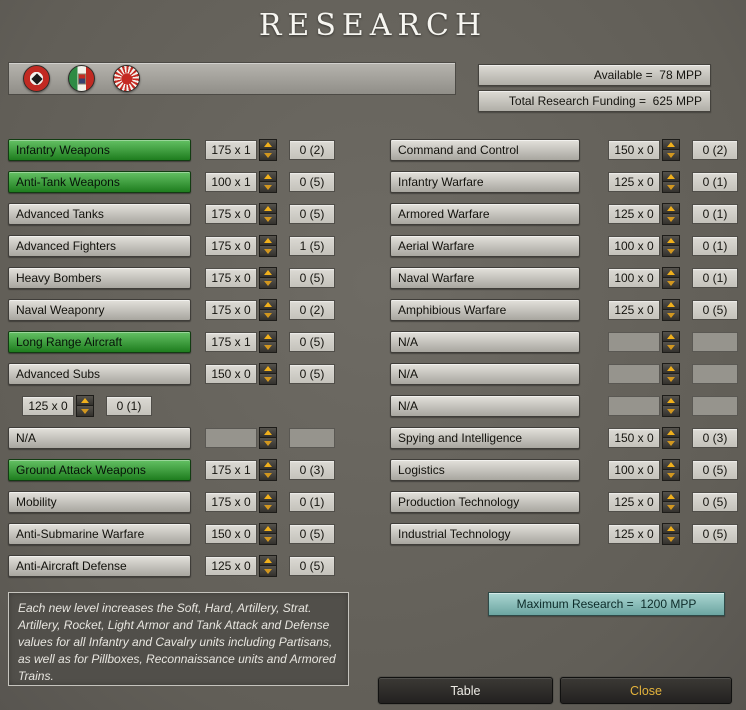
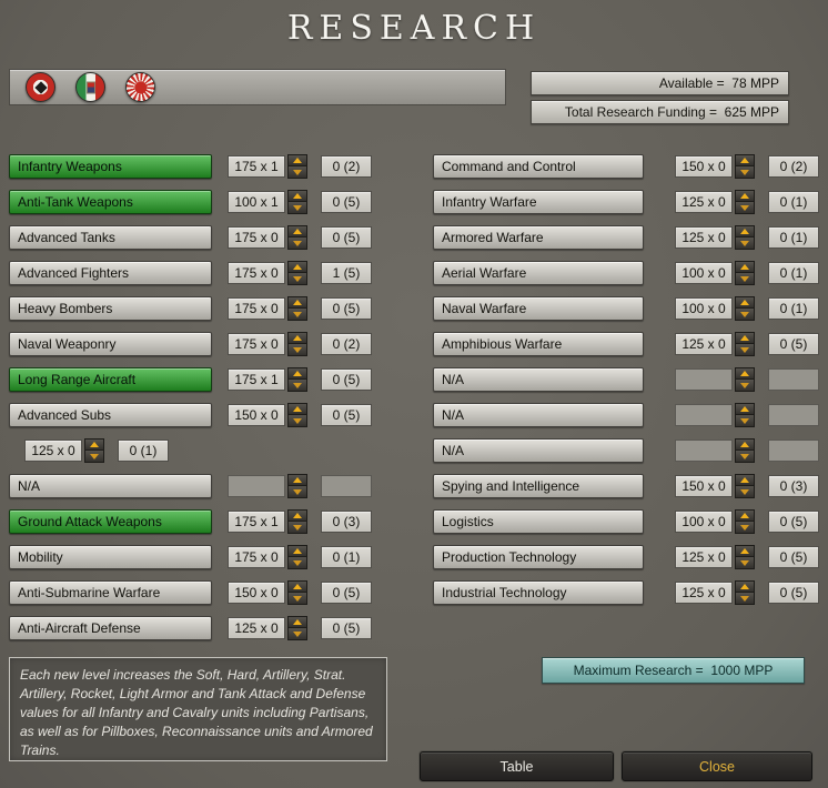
  RESEARCH
  Available = 78 MPP
  Total Research Funding = 625 MPP
  Infantry Weapons
  175 x 1
  0 (2)
  Anti-Tank Weapons
  100 x 1
  0 (5)
  Advanced Tanks
  175 x 0
  0 (5)
  Advanced Fighters
  175 x 0
  1 (5)
  Heavy Bombers
  175 x 0
  0 (5)
  Naval Weaponry
  175 x 0
  0 (2)
  Long Range Aircraft
  175 x 1
  0 (5)
  Advanced Subs
  150 x 0
  0 (5)
  125 x 0
  0 (1)
  N/A
  Ground Attack Weapons
  175 x 1
  0 (3)
  Mobility
  175 x 0
  0 (1)
  Anti-Submarine Warfare
  150 x 0
  0 (5)
  Anti-Aircraft Defense
  125 x 0
  0 (5)
  Command and Control
  150 x 0
  0 (2)
  Infantry Warfare
  125 x 0
  0 (1)
  Armored Warfare
  125 x 0
  0 (1)
  Aerial Warfare
  100 x 0
  0 (1)
  Naval Warfare
  100 x 0
  0 (1)
  Amphibious Warfare
  125 x 0
  0 (5)
  N/A
  N/A
  N/A
  Spying and Intelligence
  150 x 0
  0 (3)
  Logistics
  100 x 0
  0 (5)
  Production Technology
  125 x 0
  0 (5)
  Industrial Technology
  125 x 0
  0 (5)
  Each new level increases the Soft, Hard, Artillery, Strat. Artillery, Rocket, Light Armor and Tank Attack and Defense values for all Infantry and Cavalry units including Partisans, as well as for Pillboxes, Reconnaissance units and Armored Trains.
- Maximum Research = 1200 MPP
+ Maximum Research = 1000 MPP
  Table
  Close
